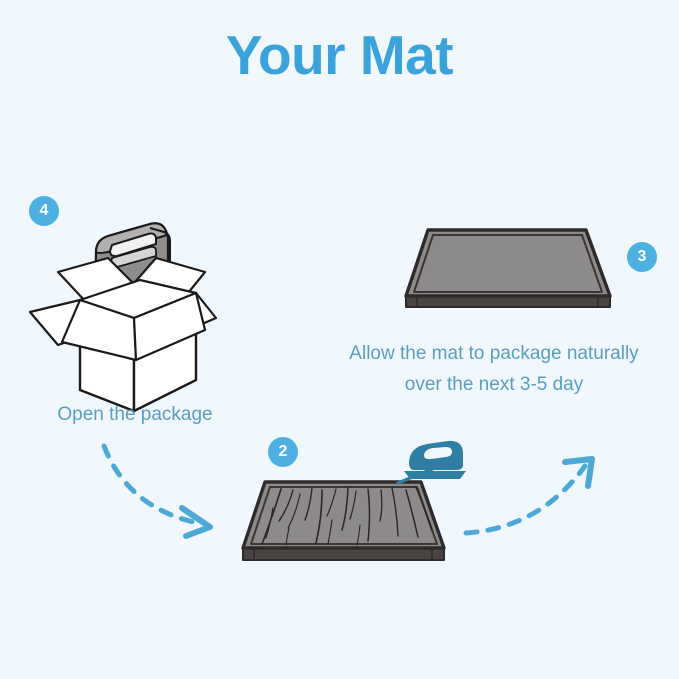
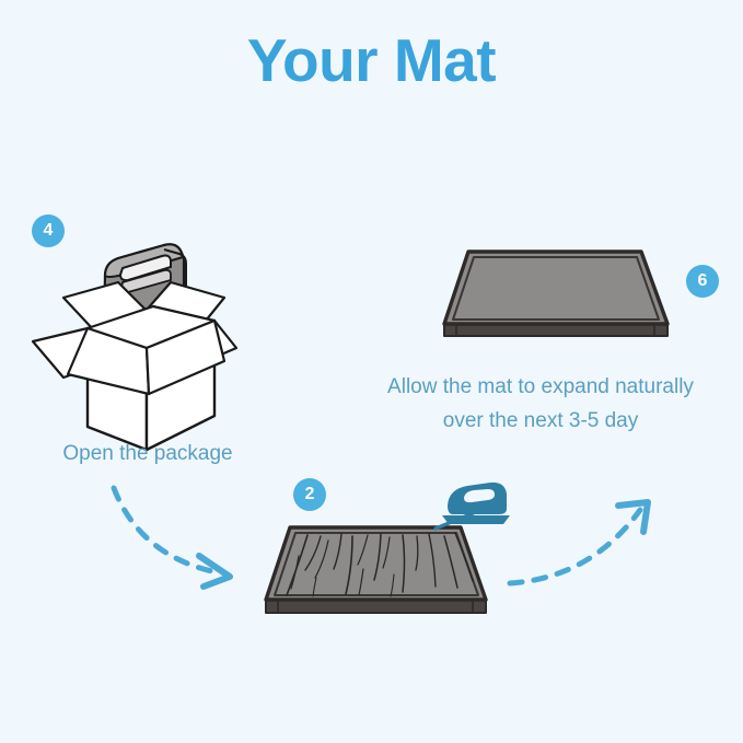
  Your Mat
  4
  2
- 3
+ 6
  Open the package
- Allow the mat to package naturally
+ Allow the mat to expand naturally
  over the next 3-5 day
